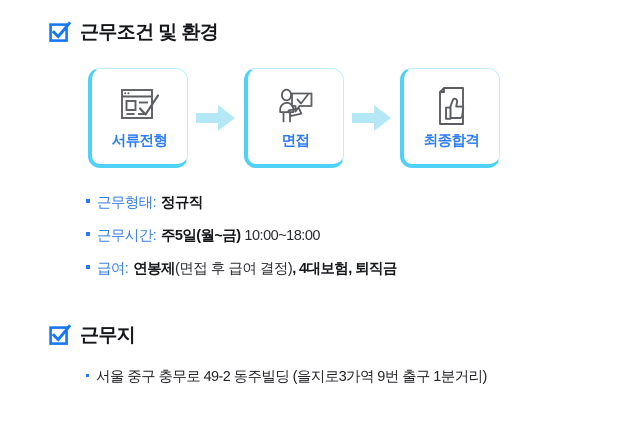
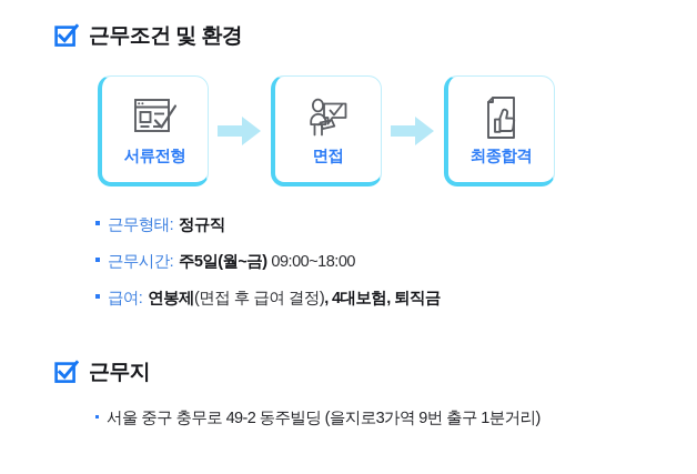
  근무조건 및 환경
  서류전형
  면접
  최종합격
  근무형태:
  정규직
  근무시간:
  주5일(월~금)
- 10:00~18:00
+ 09:00~18:00
  급여:
  연봉제
  (면접 후 급여 결정)
  , 4대보험, 퇴직금
  근무지
  서울 중구 충무로 49-2 동주빌딩 (을지로3가역 9번 출구 1분거리)
